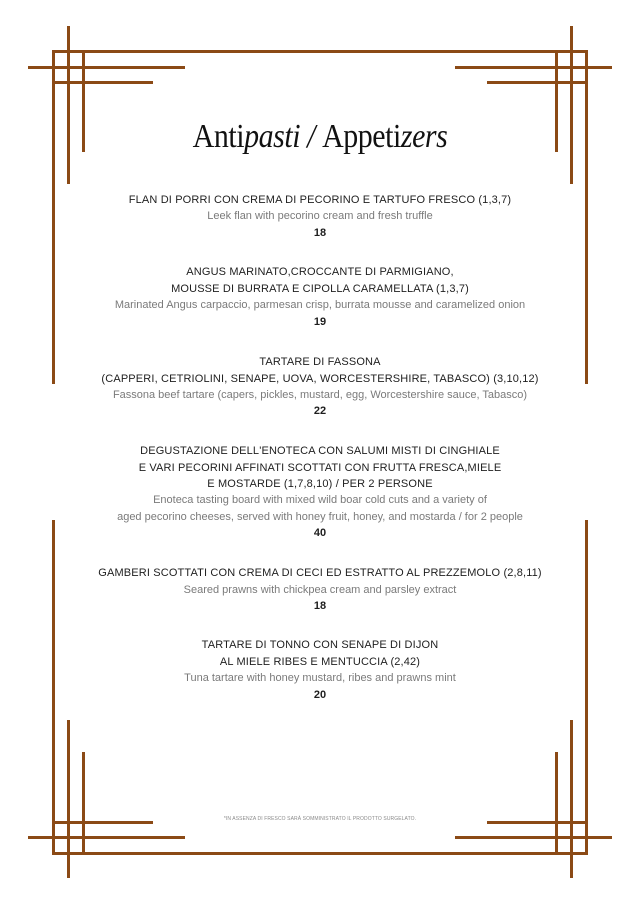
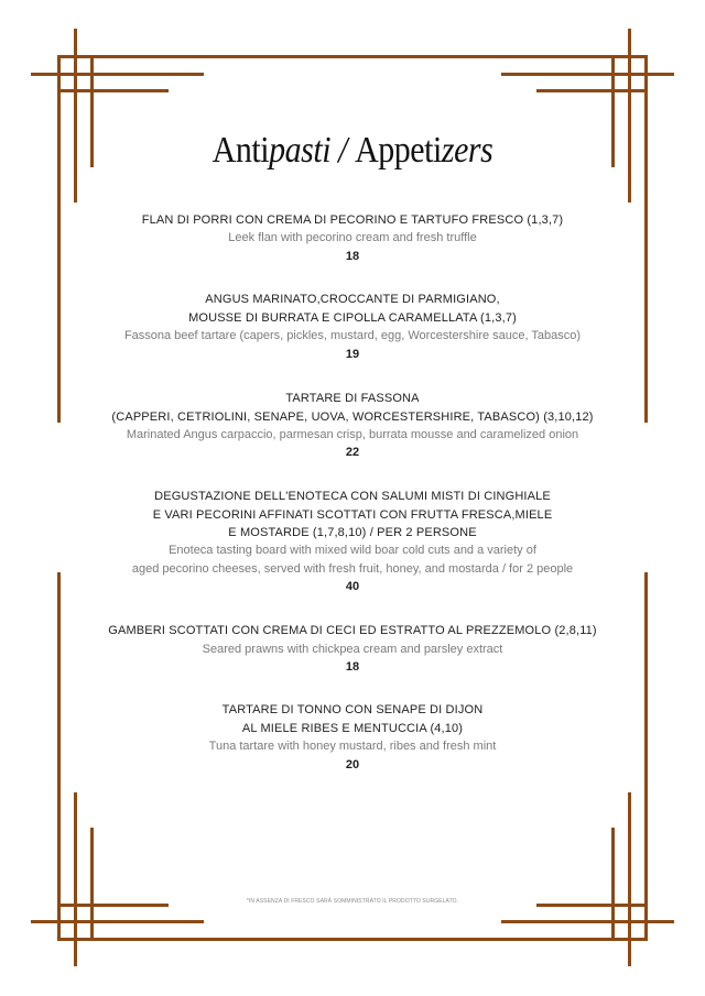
  Antipasti / Appetizers
  FLAN DI PORRI CON CREMA DI PECORINO E TARTUFO FRESCO (1,3,7)
  Leek flan with pecorino cream and fresh truffle
  18
  ANGUS MARINATO,CROCCANTE DI PARMIGIANO,
  MOUSSE DI BURRATA E CIPOLLA CARAMELLATA (1,3,7)
- Marinated Angus carpaccio, parmesan crisp, burrata mousse and caramelized onion
+ Fassona beef tartare (capers, pickles, mustard, egg, Worcestershire sauce, Tabasco)
  19
  TARTARE DI FASSONA
  (CAPPERI, CETRIOLINI, SENAPE, UOVA, WORCESTERSHIRE, TABASCO) (3,10,12)
- Fassona beef tartare (capers, pickles, mustard, egg, Worcestershire sauce, Tabasco)
+ Marinated Angus carpaccio, parmesan crisp, burrata mousse and caramelized onion
  22
  DEGUSTAZIONE DELL'ENOTECA CON SALUMI MISTI DI CINGHIALE
  E VARI PECORINI AFFINATI SCOTTATI CON FRUTTA FRESCA,MIELE
  E MOSTARDE (1,7,8,10) / PER 2 PERSONE
  Enoteca tasting board with mixed wild boar cold cuts and a variety of
- aged pecorino cheeses, served with honey fruit, honey, and mostarda / for 2 people
+ aged pecorino cheeses, served with fresh fruit, honey, and mostarda / for 2 people
  40
  GAMBERI SCOTTATI CON CREMA DI CECI ED ESTRATTO AL PREZZEMOLO (2,8,11)
  Seared prawns with chickpea cream and parsley extract
  18
  TARTARE DI TONNO CON SENAPE DI DIJON
- AL MIELE RIBES E MENTUCCIA (2,42)
+ AL MIELE RIBES E MENTUCCIA (4,10)
- Tuna tartare with honey mustard, ribes and prawns mint
+ Tuna tartare with honey mustard, ribes and fresh mint
  20
